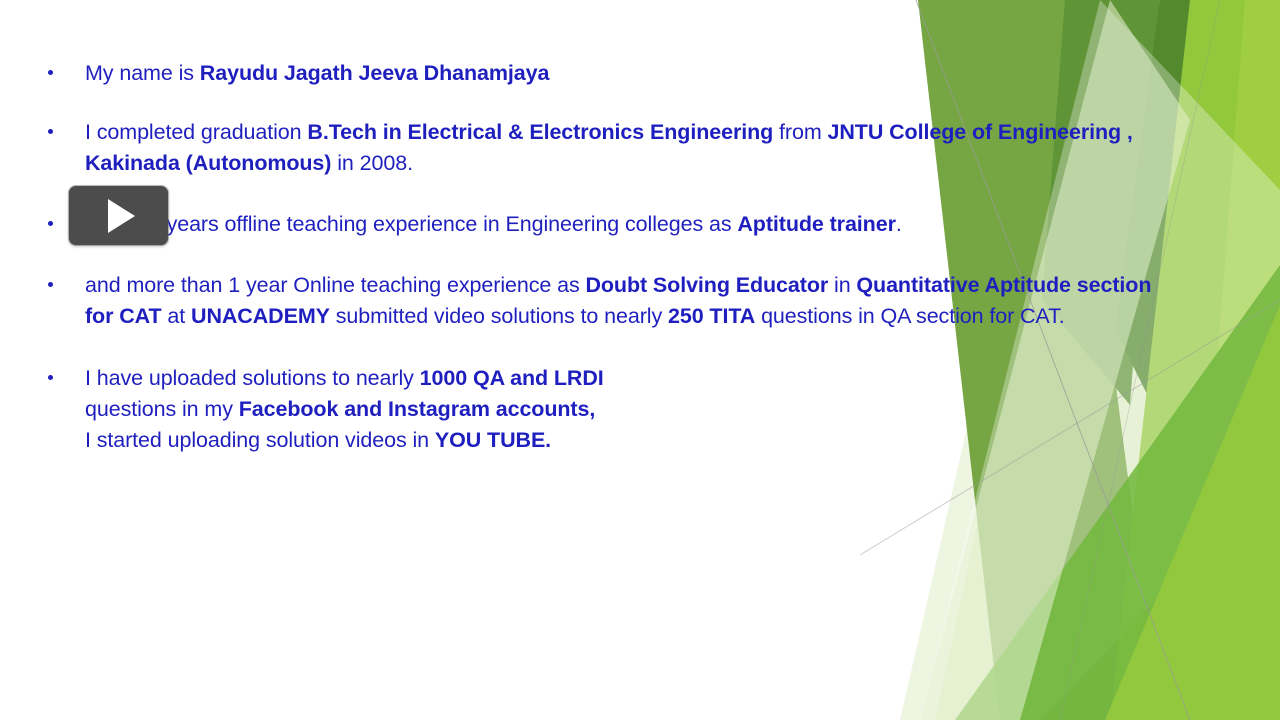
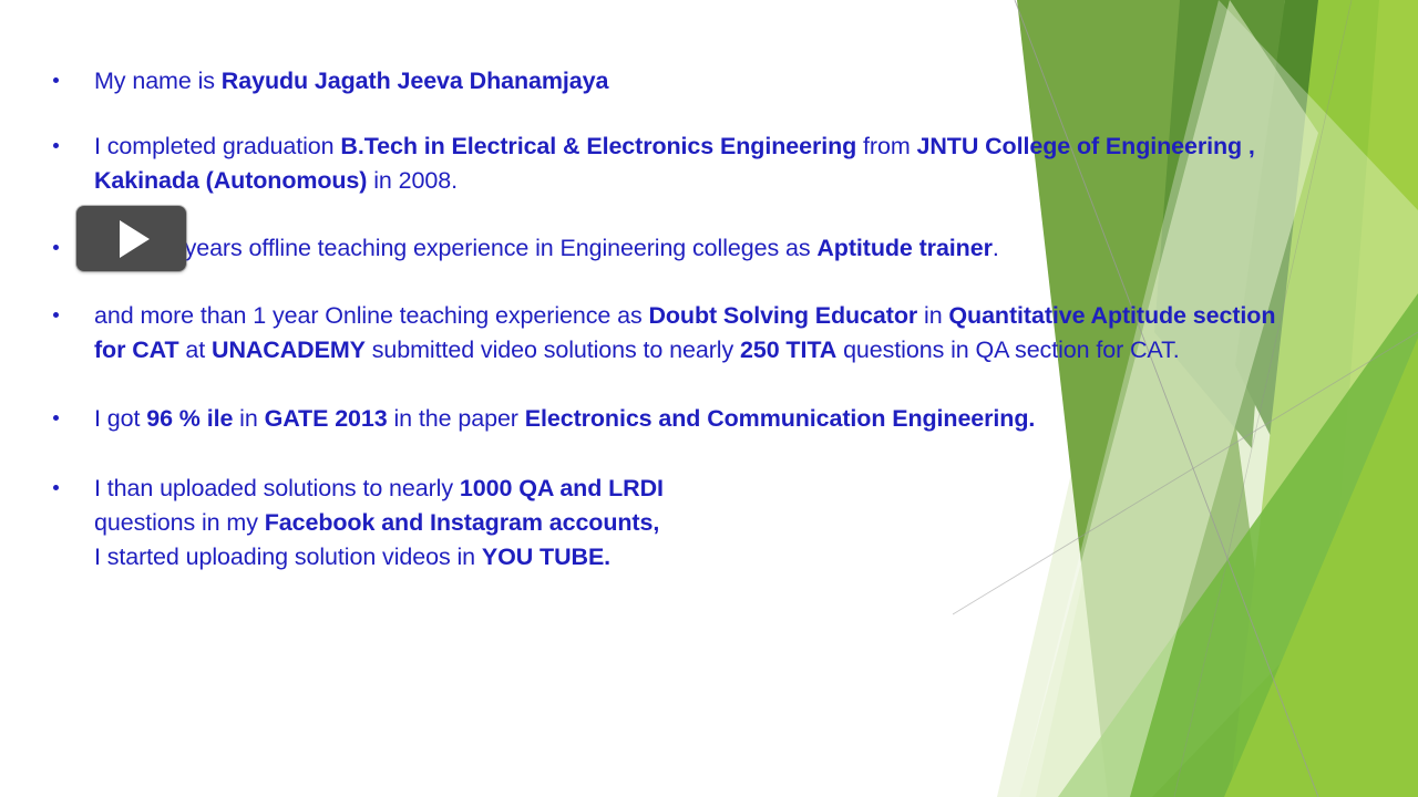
  My name is Rayudu Jagath Jeeva Dhanamjaya
  I completed graduation B.Tech in Electrical & Electronics Engineering from JNTU College of Engineering , Kakinada (Autonomous) in 2008.
  years offline teaching experience in Engineering colleges as Aptitude trainer.
  and more than 1 year Online teaching experience as Doubt Solving Educator in Quantitative Aptitude section for CAT at UNACADEMY submitted video solutions to nearly 250 TITA questions in QA section for CAT.
+ I got 96 % ile in GATE 2013 in the paper Electronics and Communication Engineering.
- I have uploaded solutions to nearly 1000 QA and LRDI
+ I than uploaded solutions to nearly 1000 QA and LRDI
  questions in my Facebook and Instagram accounts,
  I started uploading solution videos in YOU TUBE.
